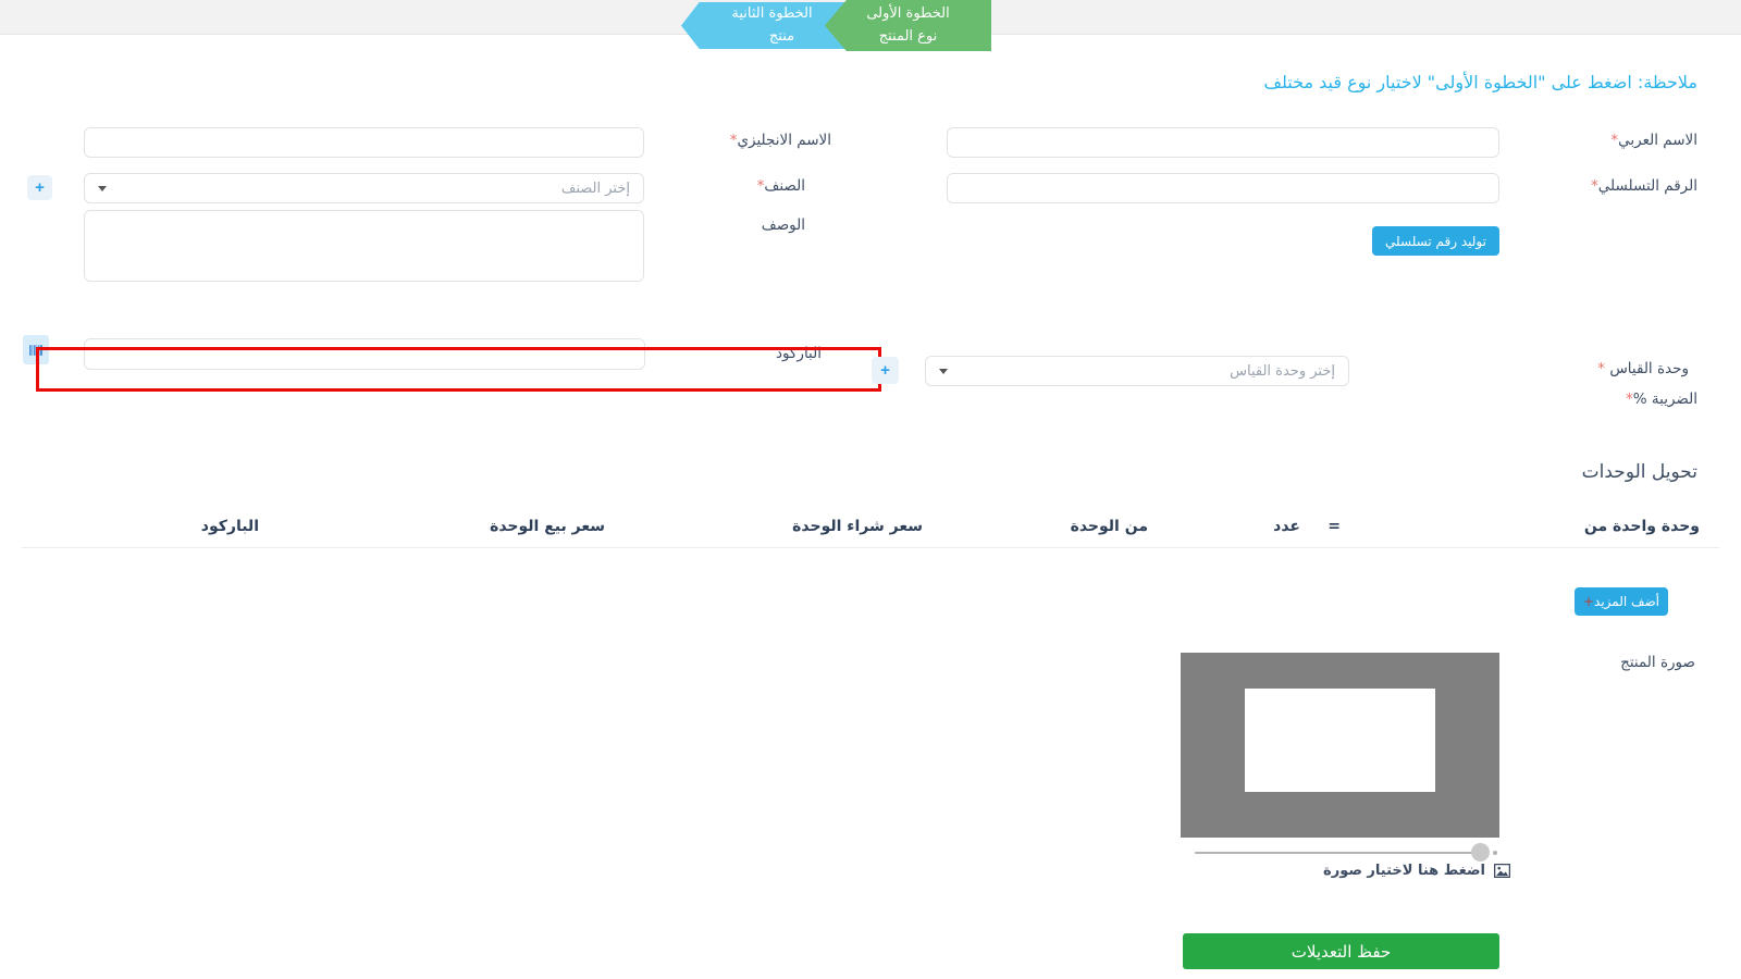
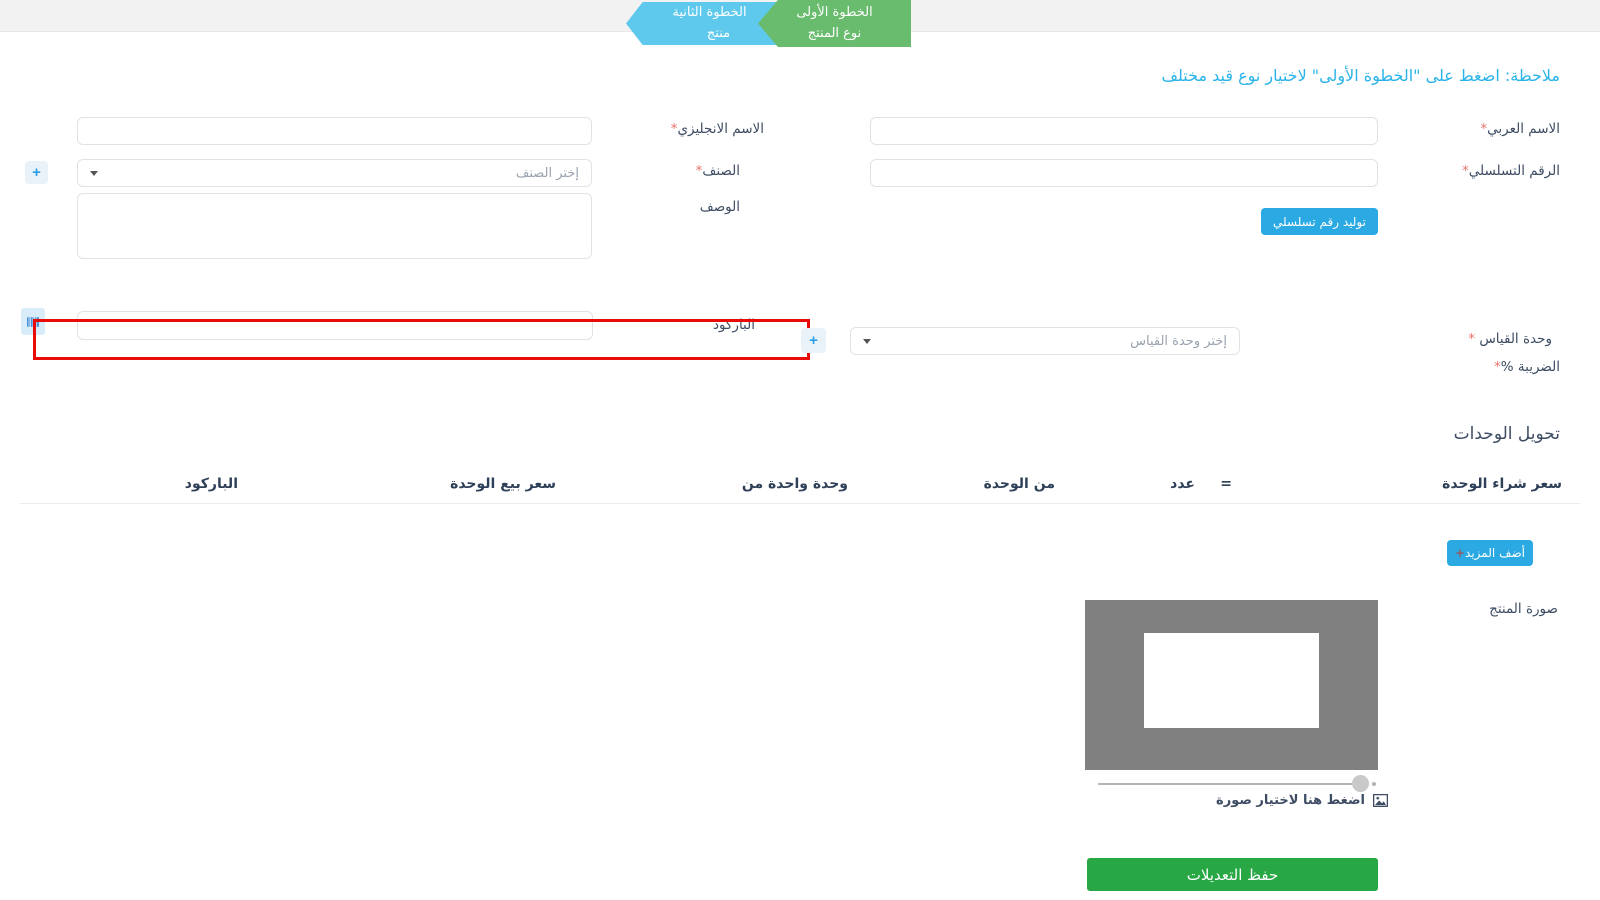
  الخطوة الأولى
  نوع المنتج
  الخطوة الثانية
  منتج
  ملاحظة: اضغط على "الخطوة الأولى" لاختيار نوع قيد مختلف
  الاسم العربي*
  الاسم الانجليزي*
  الرقم التسلسلي*
  الصنف*
  إختر الصنف
  +
  توليد رقم تسلسلي
  الوصف
  وحدة القياس *
  إختر وحدة القياس
  +
  الباركود
  الضريبة %*
  تحويل الوحدات
- وحدة واحدة من
+ سعر شراء الوحدة
  =
  عدد
  من الوحدة
- سعر شراء الوحدة
+ وحدة واحدة من
  سعر بيع الوحدة
  الباركود
  أضف المزيد+
  صورة المنتج
  اضغط هنا لاختيار صورة
  حفظ التعديلات
